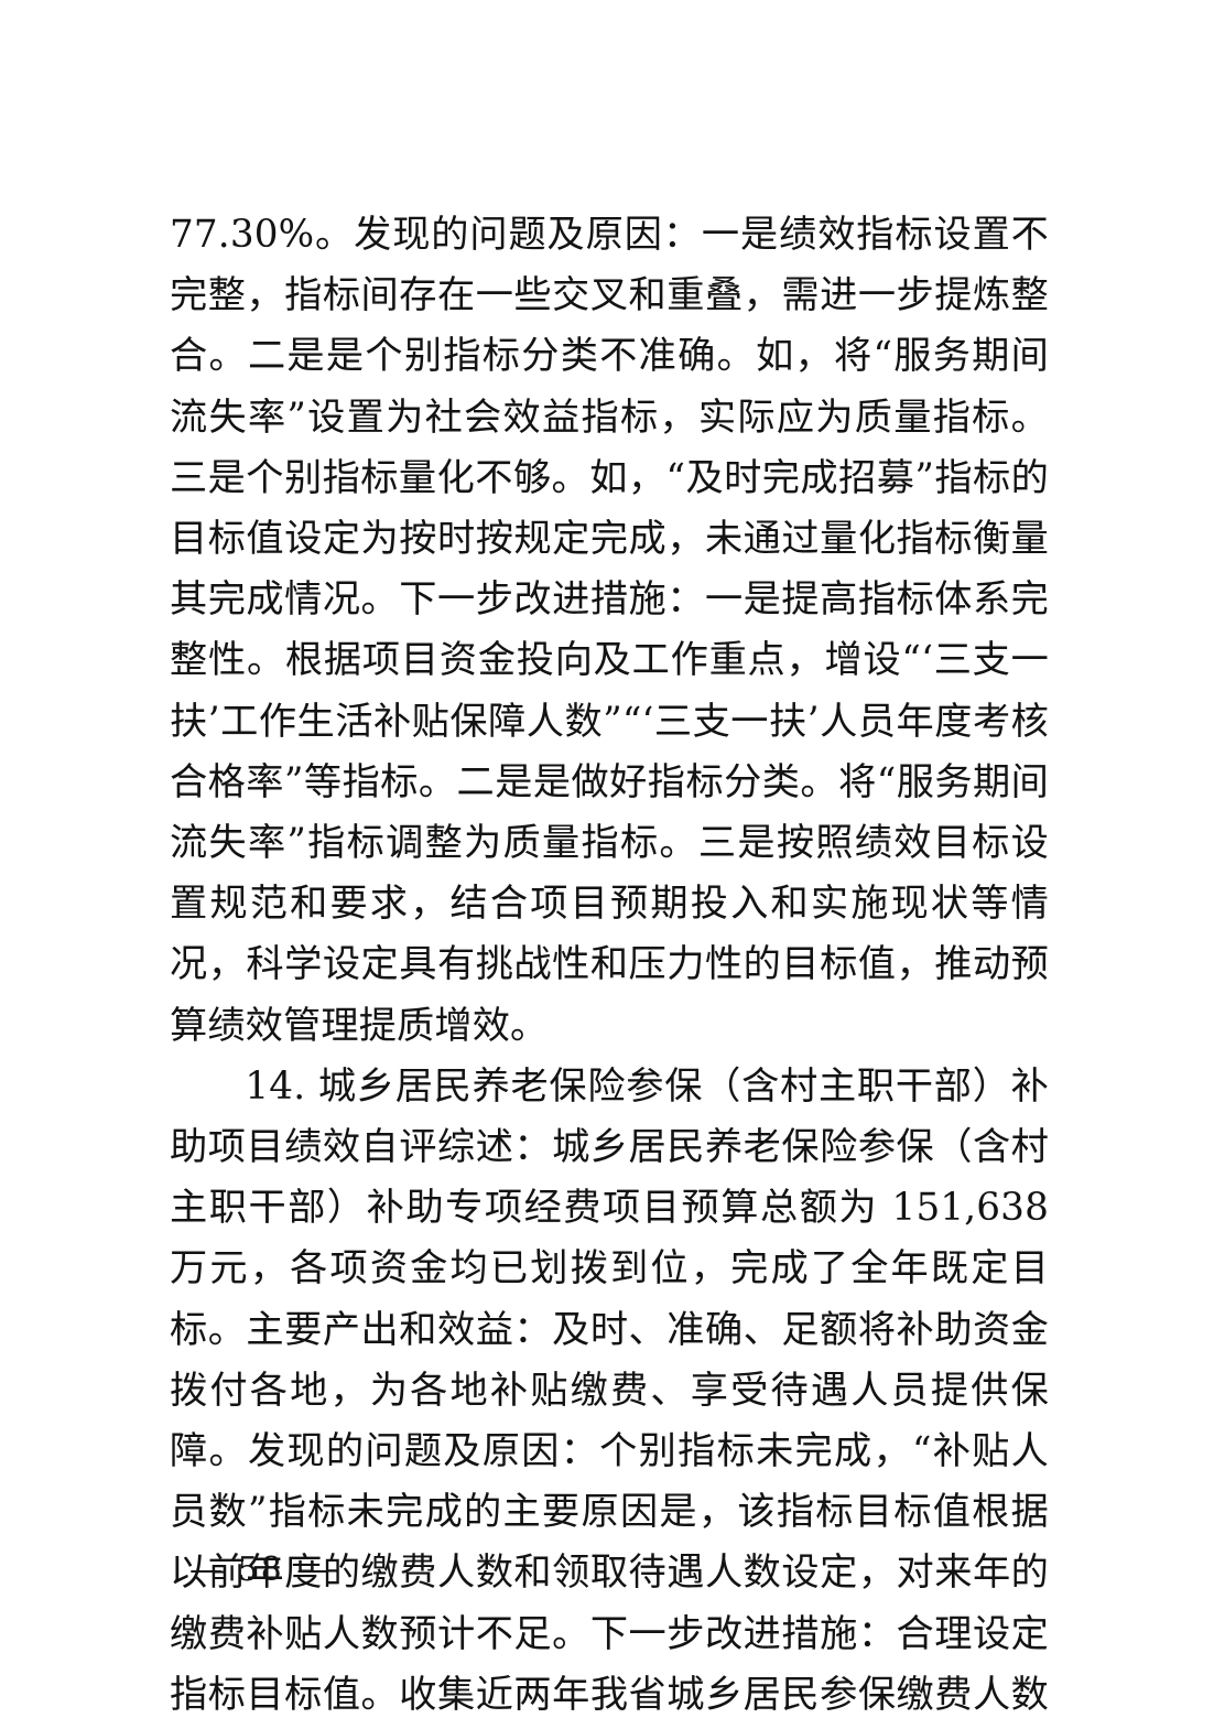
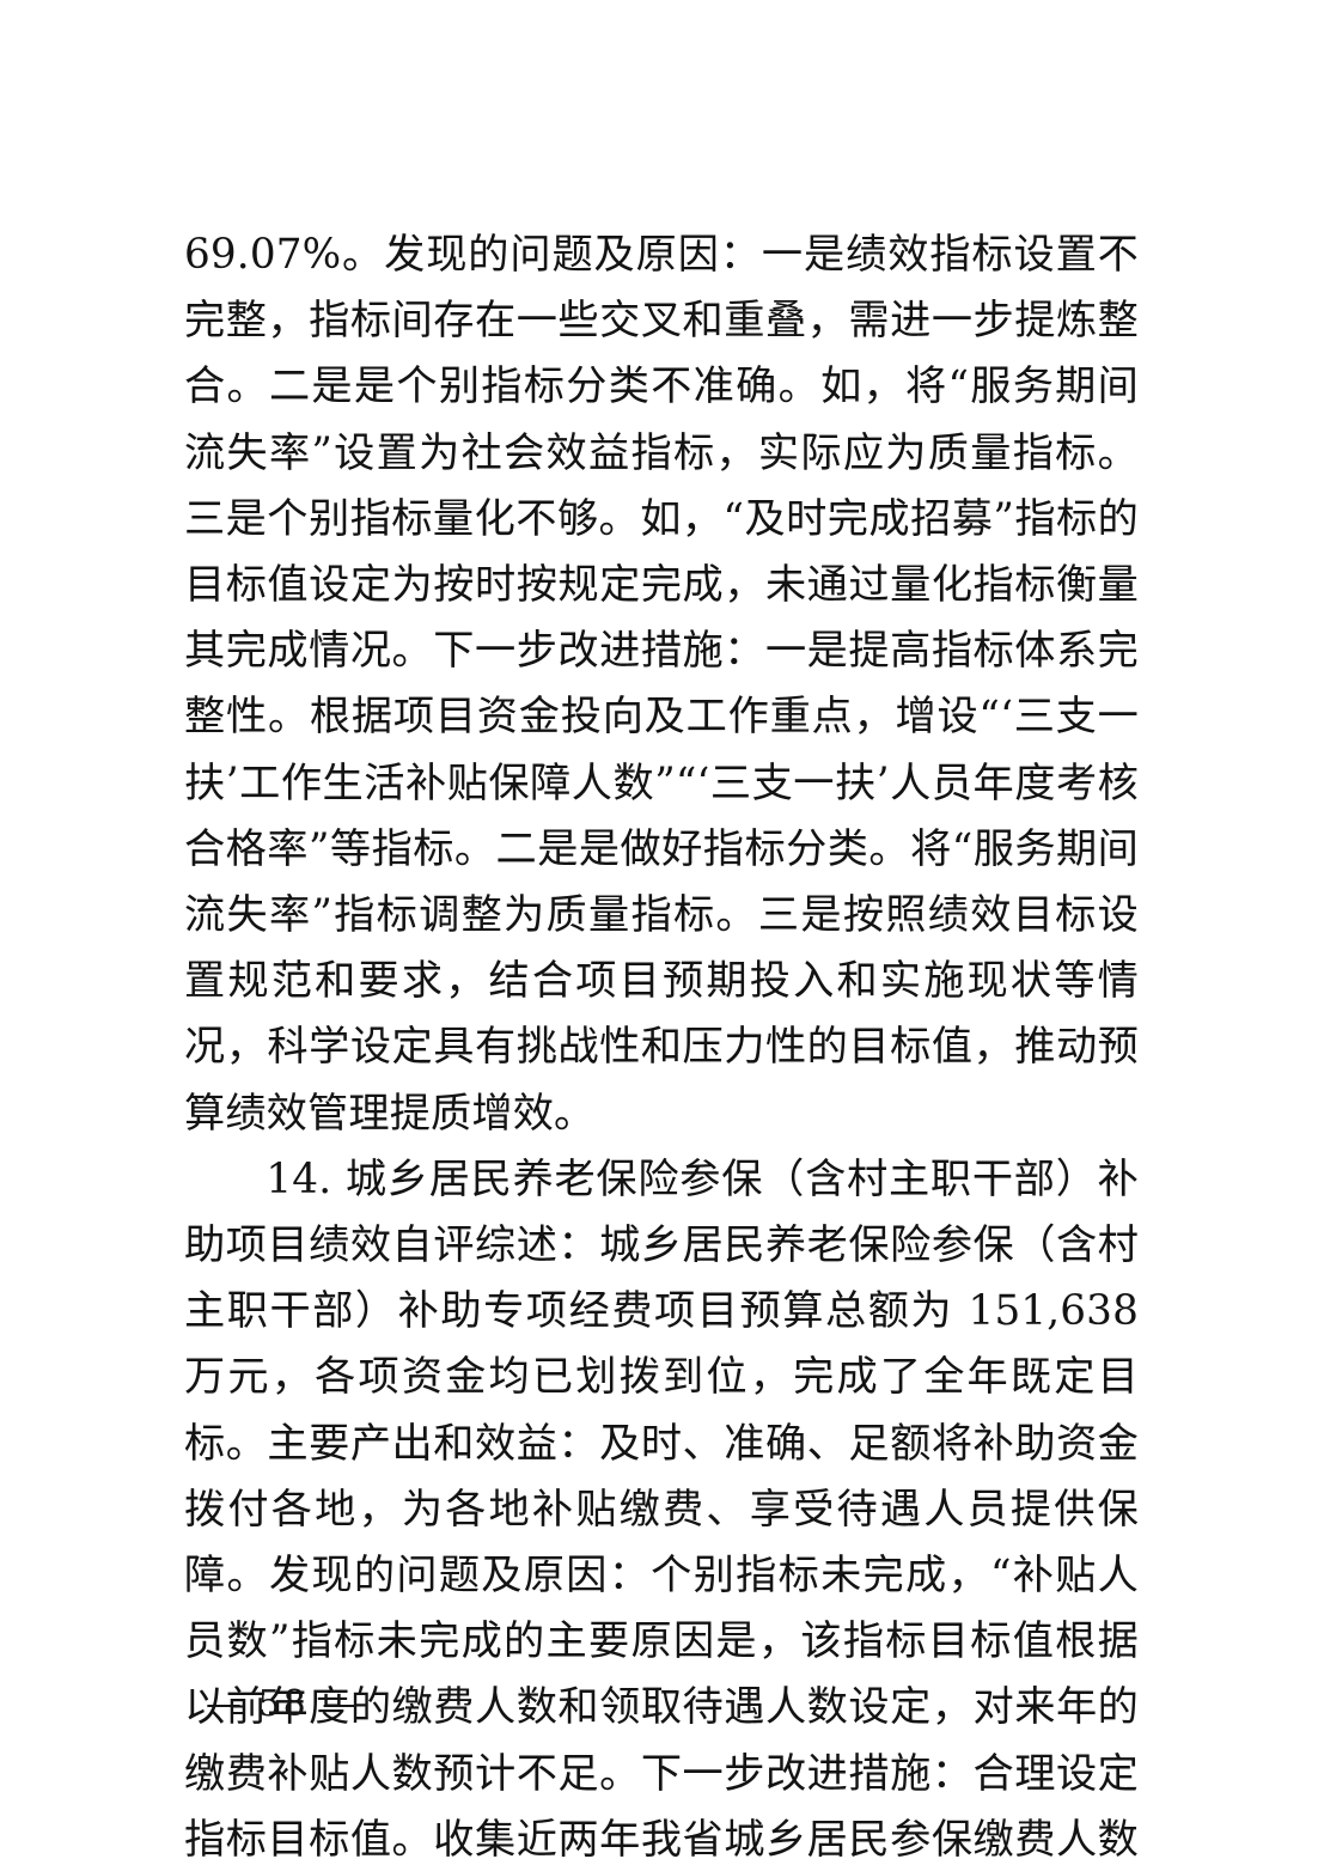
- 77.30%。发现的问题及原因：一是绩效指标设置不完整，指标间存在一些交叉和重叠，需进一步提炼整合。二是是个别指标分类不准确。如，将“服务期间流失率”设置为社会效益指标，实际应为质量指标。三是个别指标量化不够。如，“及时完成招募”指标的目标值设定为按时按规定完成，未通过量化指标衡量其完成情况。下一步改进措施：一是提高指标体系完整性。根据项目资金投向及工作重点，增设“‘三支一扶’工作生活补贴保障人数”“‘三支一扶’人员年度考核合格率”等指标。二是是做好指标分类。将“服务期间流失率”指标调整为质量指标。三是按照绩效目标设置规范和要求，结合项目预期投入和实施现状等情况，科学设定具有挑战性和压力性的目标值，推动预算绩效管理提质增效。
+ 69.07%。发现的问题及原因：一是绩效指标设置不完整，指标间存在一些交叉和重叠，需进一步提炼整合。二是是个别指标分类不准确。如，将“服务期间流失率”设置为社会效益指标，实际应为质量指标。三是个别指标量化不够。如，“及时完成招募”指标的目标值设定为按时按规定完成，未通过量化指标衡量其完成情况。下一步改进措施：一是提高指标体系完整性。根据项目资金投向及工作重点，增设“‘三支一扶’工作生活补贴保障人数”“‘三支一扶’人员年度考核合格率”等指标。二是是做好指标分类。将“服务期间流失率”指标调整为质量指标。三是按照绩效目标设置规范和要求，结合项目预期投入和实施现状等情况，科学设定具有挑战性和压力性的目标值，推动预算绩效管理提质增效。
  14. 城乡居民养老保险参保（含村主职干部）补助项目绩效自评综述：城乡居民养老保险参保（含村主职干部）补助专项经费项目预算总额为 151,638 万元，各项资金均已划拨到位，完成了全年既定目标。主要产出和效益：及时、准确、足额将补助资金拨付各地，为各地补贴缴费、享受待遇人员提供保障。发现的问题及原因：个别指标未完成，“补贴人员数”指标未完成的主要原因是，该指标目标值根据以前年度的缴费人数和领取待遇人数设定，对来年的缴费补贴人数预计不足。下一步改进措施：合理设定指标目标值。收集近两年我省城乡居民参保缴费人数
  — 58 —
